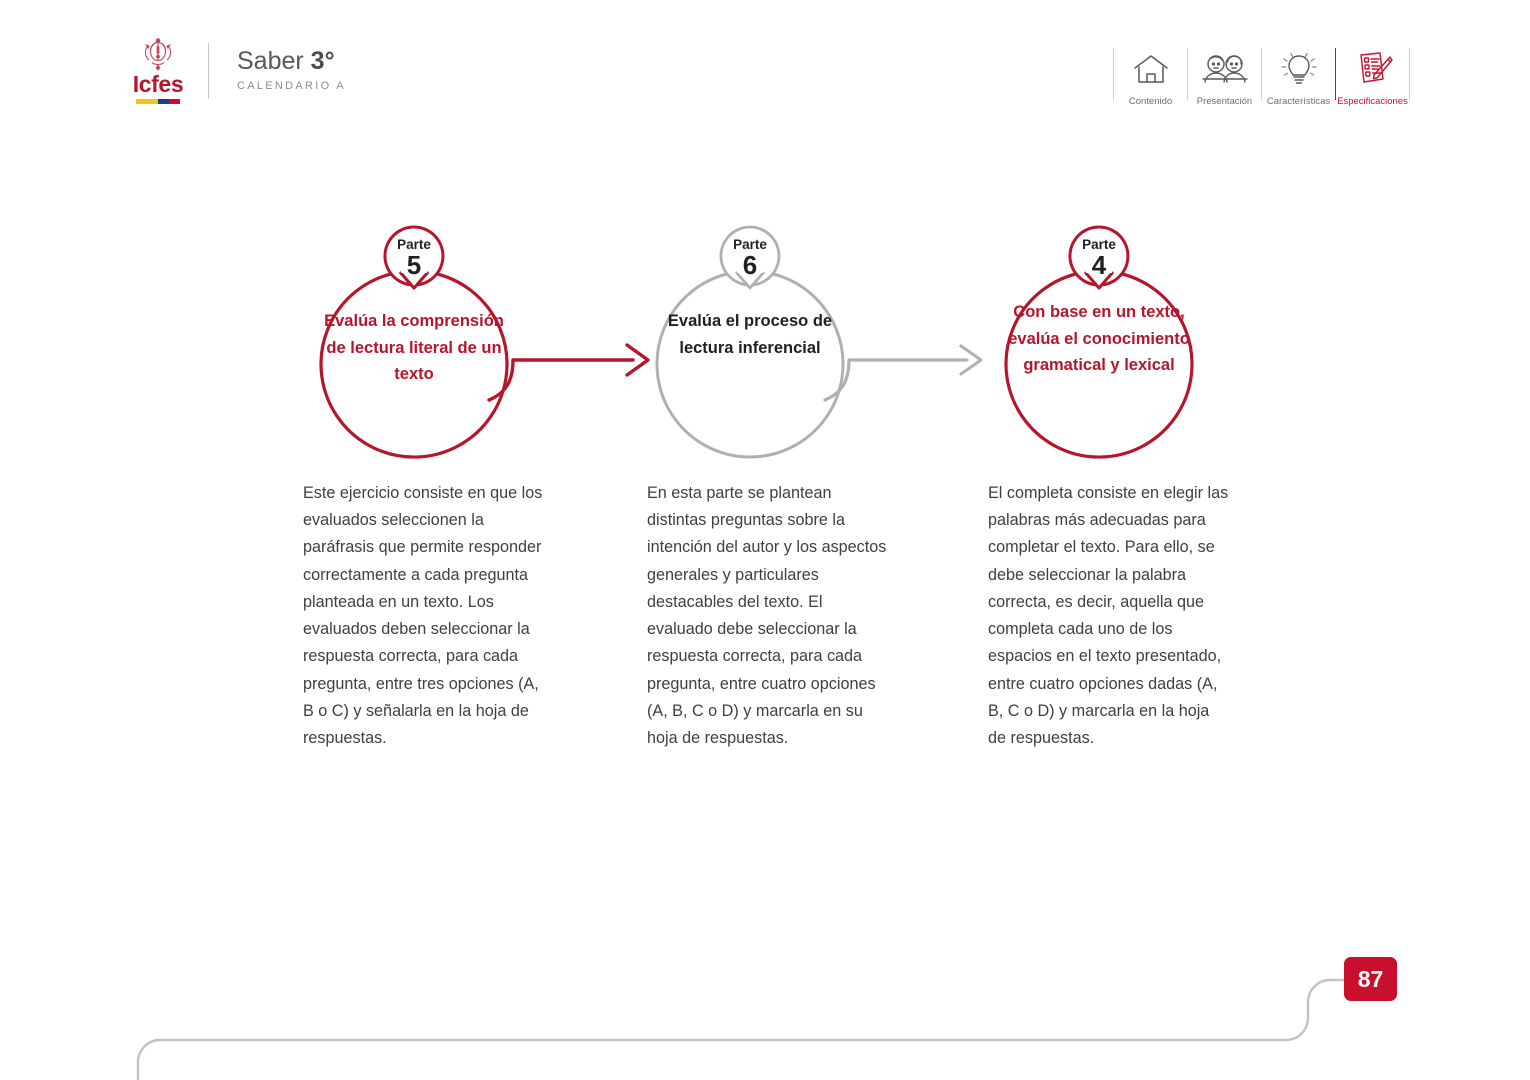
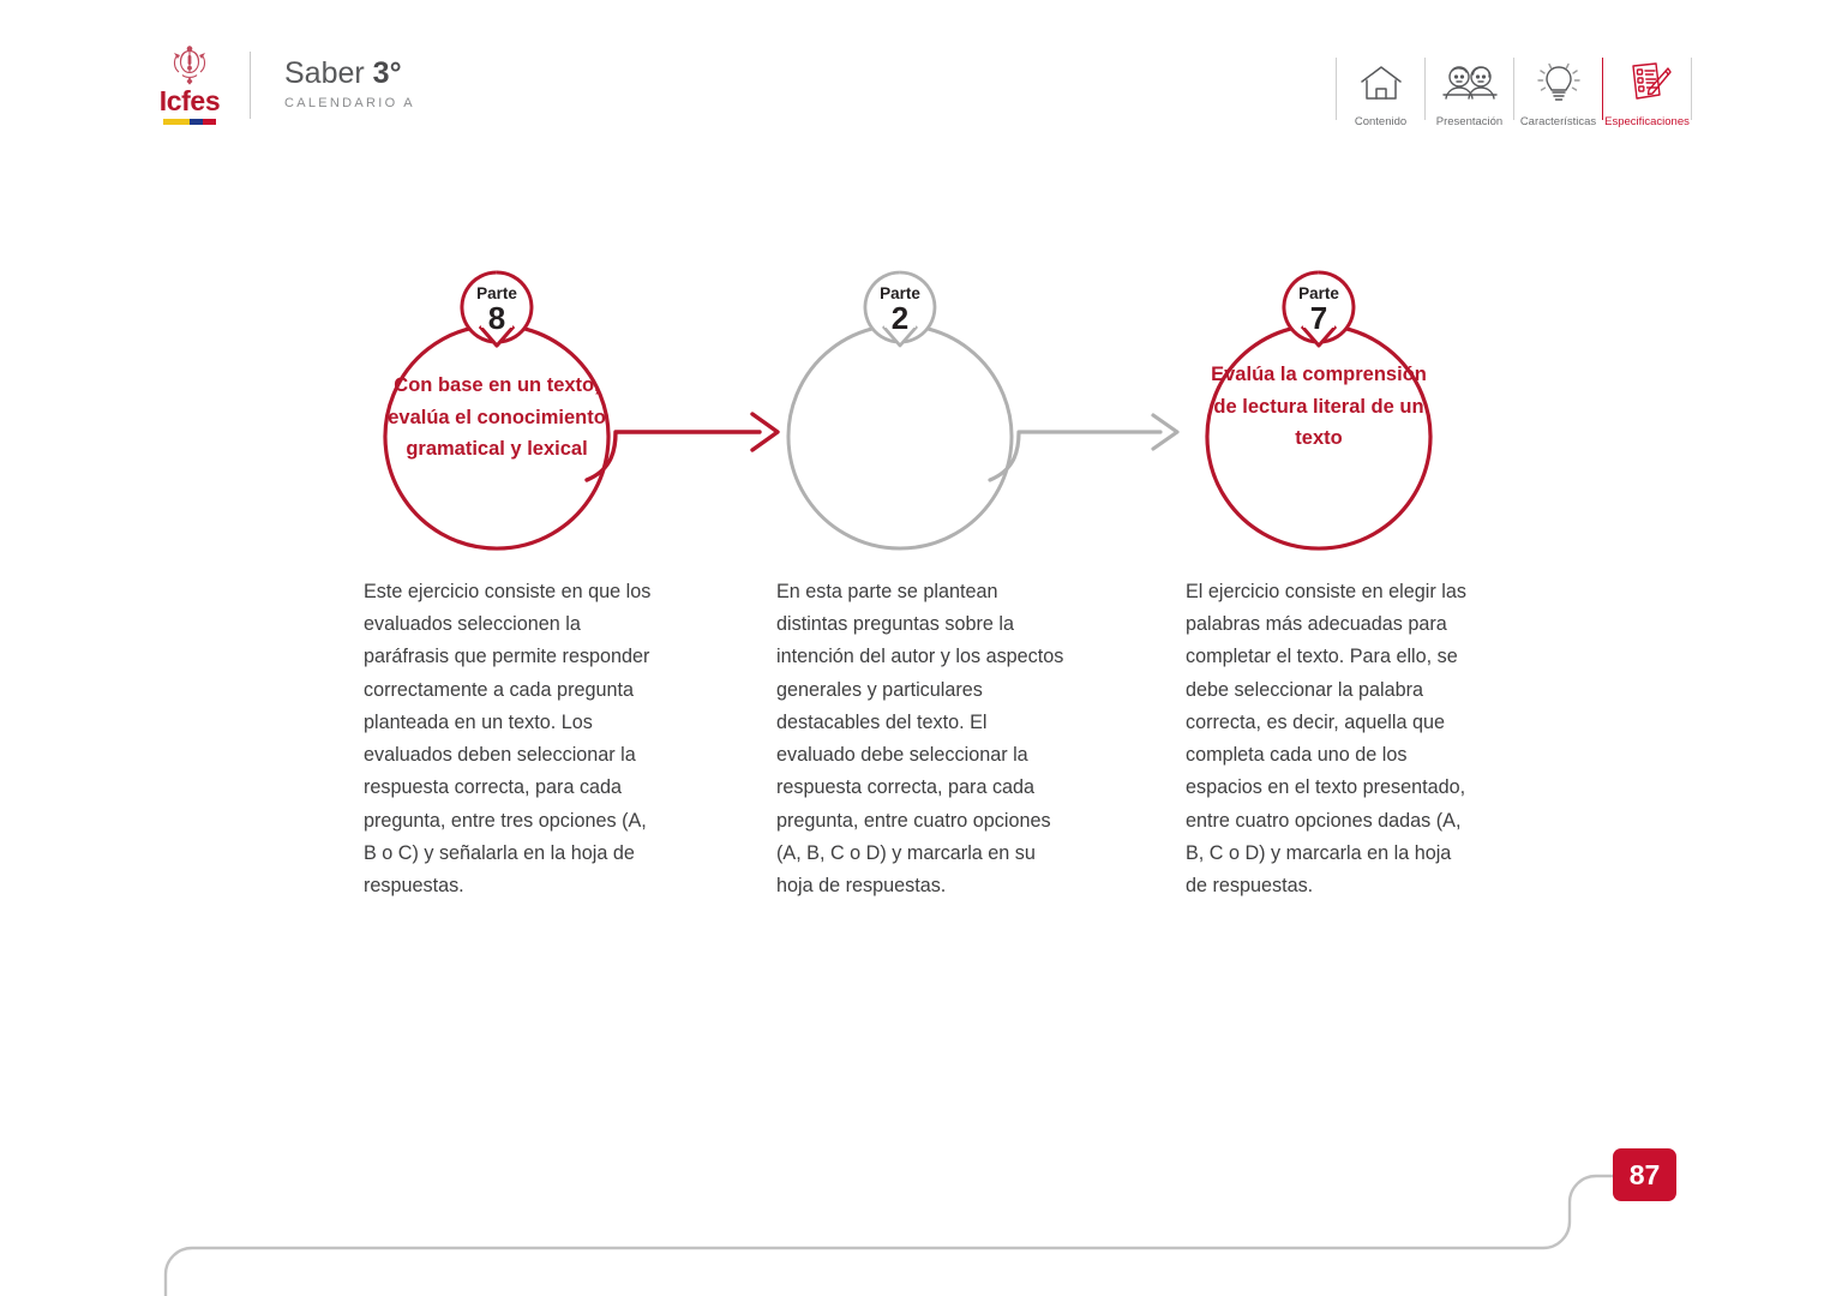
  Icfes
  Saber 3°
  CALENDARIO A
  Contenido
  Presentación
  Características
  Especificaciones
  Parte
- 5
+ 8
- Evalúa la comprensión de lectura literal de un texto
+ Con base en un texto, evalúa el conocimiento gramatical y lexical
  Parte
- 6
+ 2
- Evalúa el proceso de lectura inferencial
  Parte
- 4
+ 7
- Con base en un texto, evalúa el conocimiento gramatical y lexical
+ Evalúa la comprensión de lectura literal de un texto
  Este ejercicio consiste en que los evaluados seleccionen la paráfrasis que permite responder correctamente a cada pregunta planteada en un texto. Los evaluados deben seleccionar la respuesta correcta, para cada pregunta, entre tres opciones (A, B o C) y señalarla en la hoja de respuestas.
  En esta parte se plantean distintas preguntas sobre la intención del autor y los aspectos generales y particulares destacables del texto. El evaluado debe seleccionar la respuesta correcta, para cada pregunta, entre cuatro opciones (A, B, C o D) y marcarla en su hoja de respuestas.
- El completa consiste en elegir las palabras más adecuadas para completar el texto. Para ello, se debe seleccionar la palabra correcta, es decir, aquella que completa cada uno de los espacios en el texto presentado, entre cuatro opciones dadas (A, B, C o D) y marcarla en la hoja de respuestas.
+ El ejercicio consiste en elegir las palabras más adecuadas para completar el texto. Para ello, se debe seleccionar la palabra correcta, es decir, aquella que completa cada uno de los espacios en el texto presentado, entre cuatro opciones dadas (A, B, C o D) y marcarla en la hoja de respuestas.
  87
